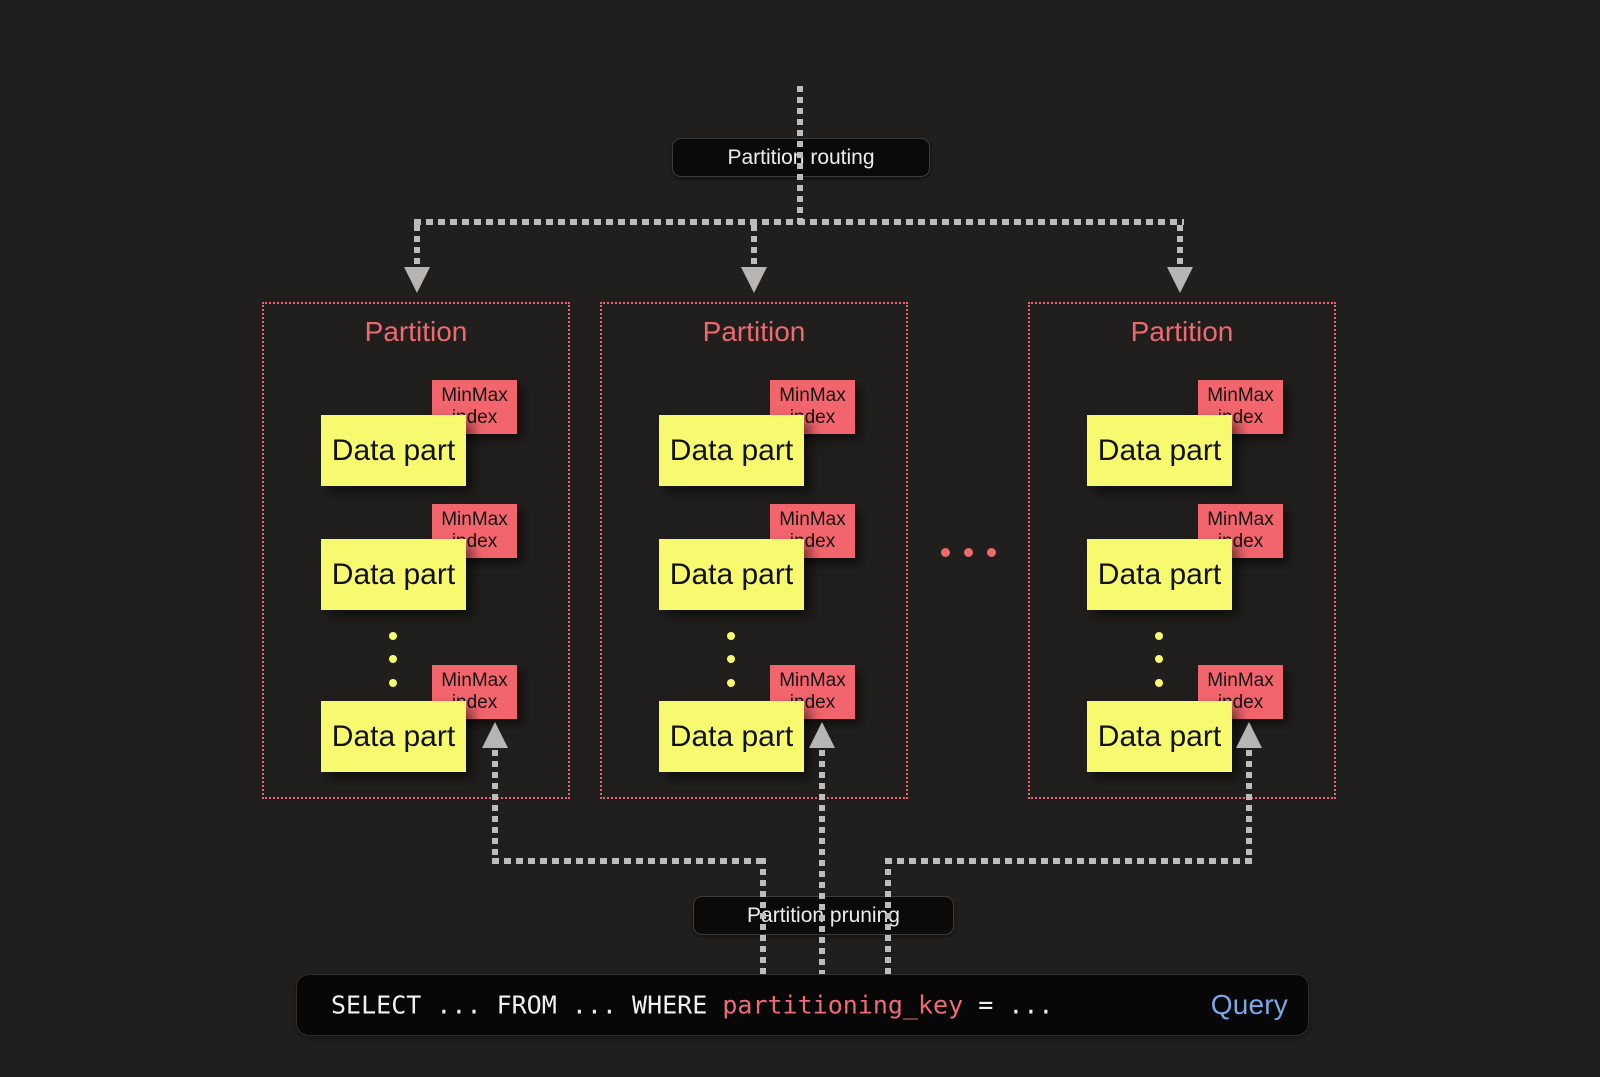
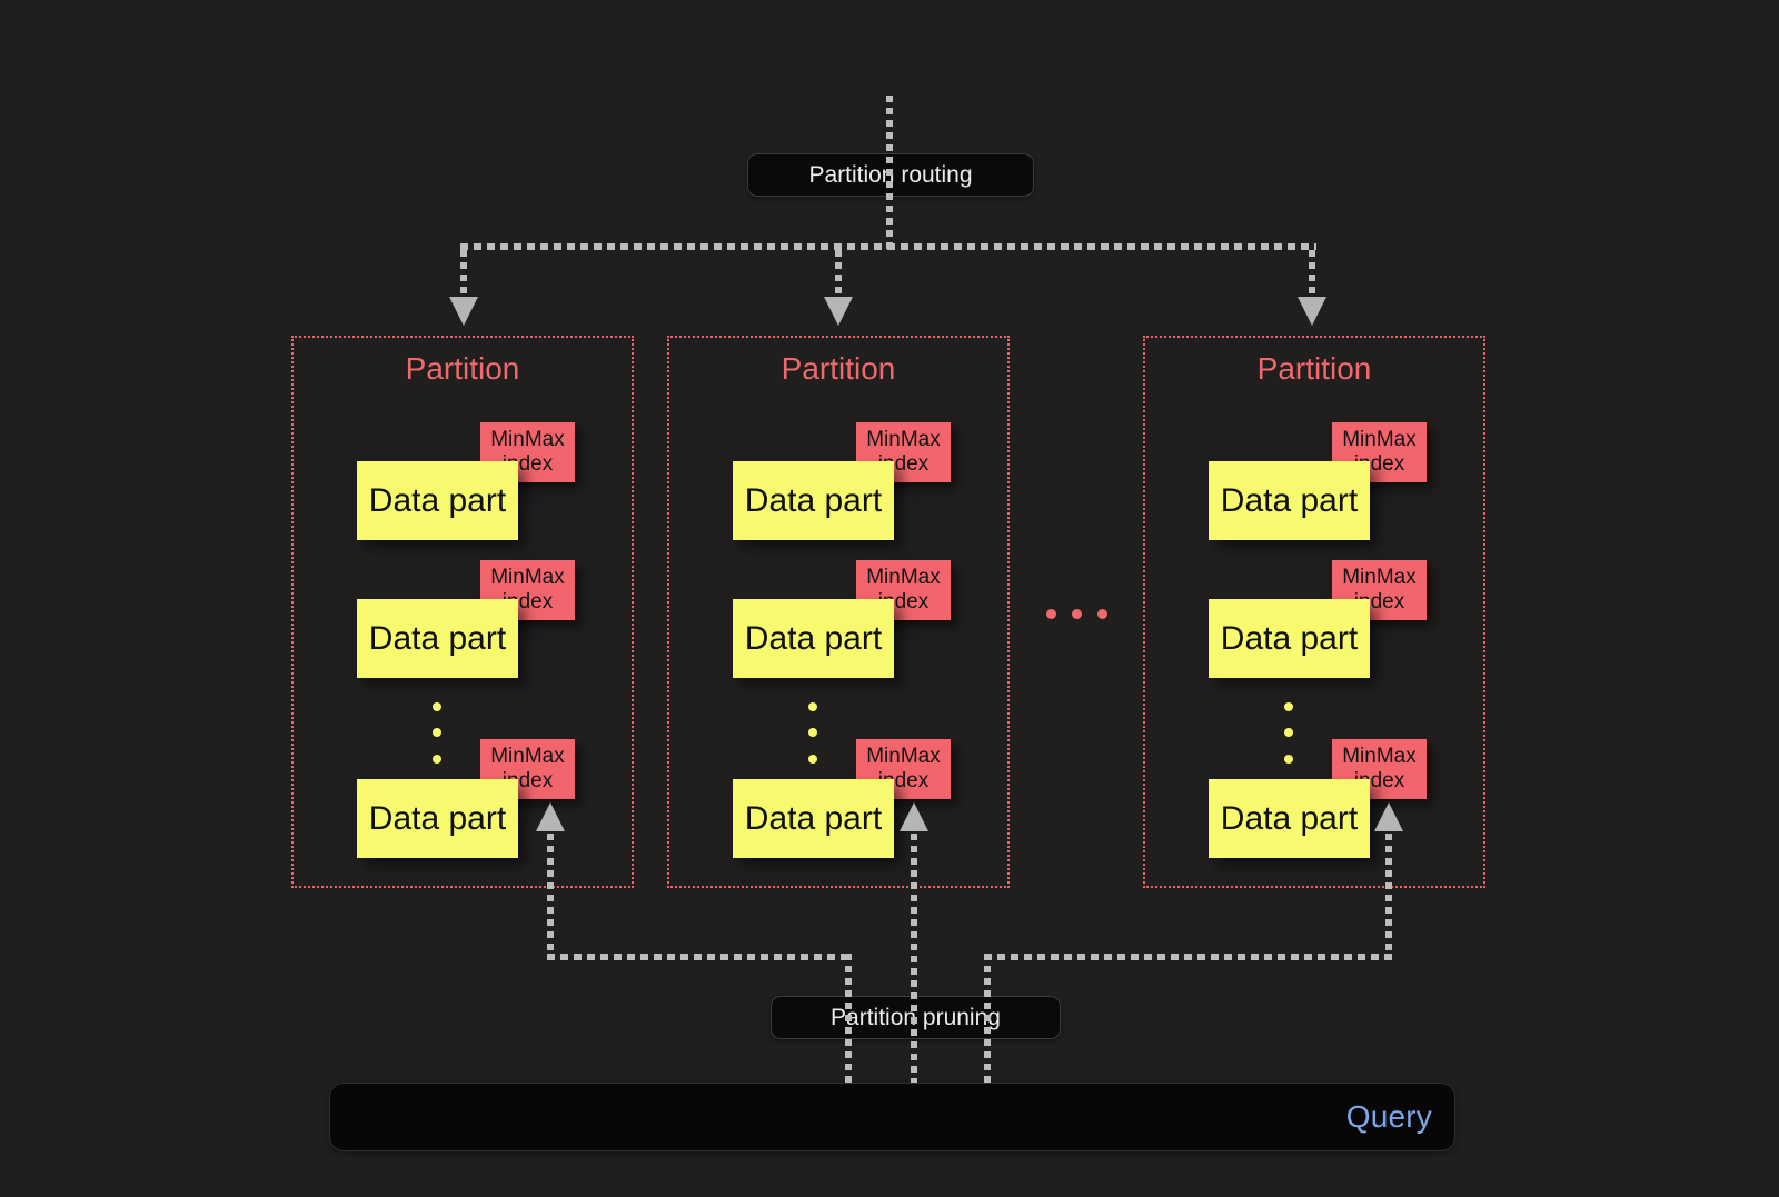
  Partitio routing
  Partition
  MinMax dex
  Data part
  MinMax dex
  Data part
  MinMax dex
  Data part
  Partition
  MinMax dex
  Data part
  MinMax dex
  Data part
  MinMax dex
  Data part
  Partition
  MinMax dex
  Data part
  MinMax dex
  Data part
  MinMax dex
  Data part
  Partitio pruning
- SELECT ... FROM ... WHERE partitioning_key = ...
  Query
